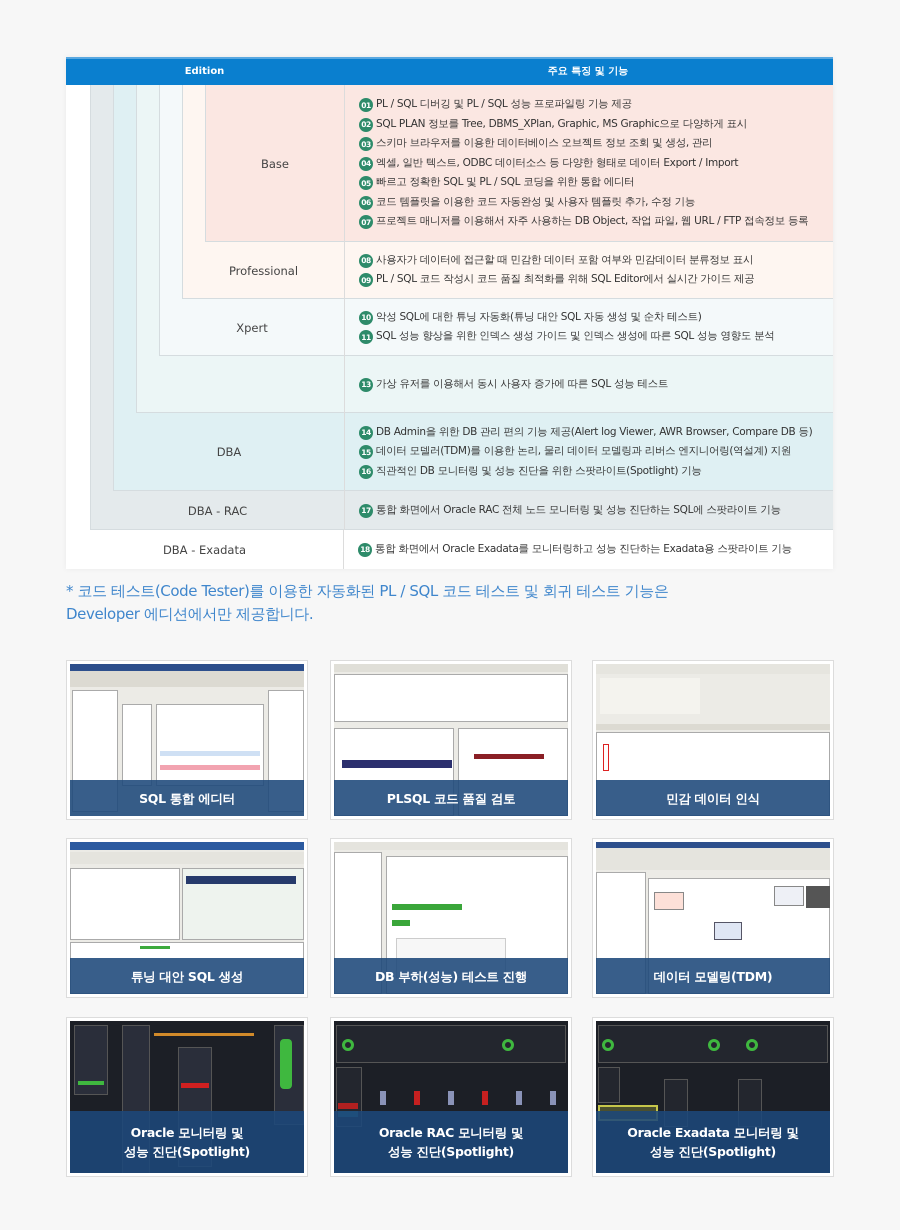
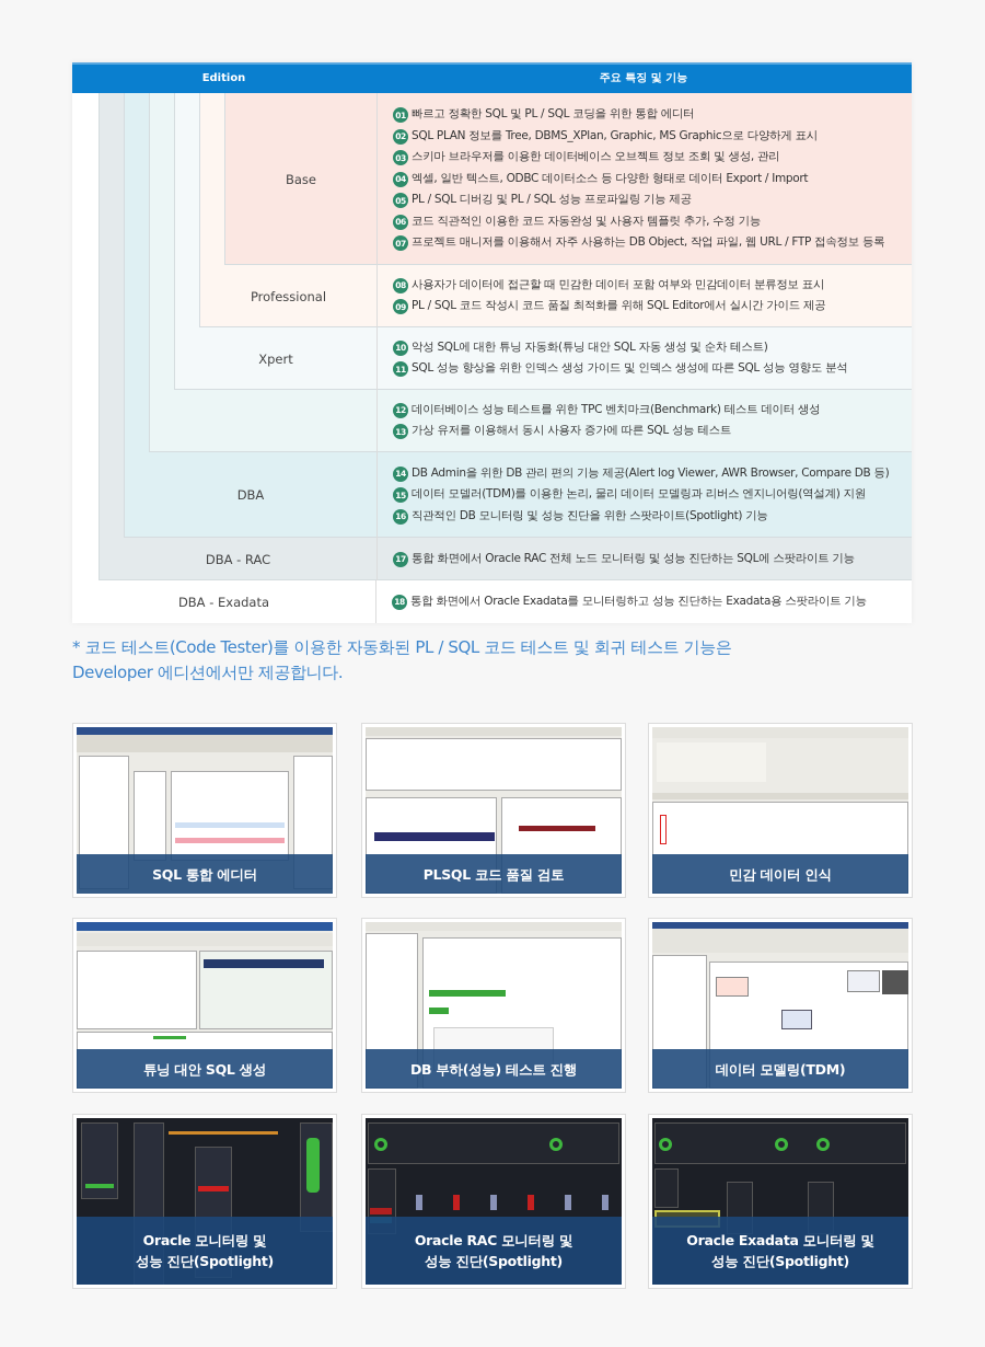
  Edition
  주요 특징 및 기능
  DBA - Exadata
  18
  통합 화면에서 Oracle Exadata를 모니터링하고 성능 진단하는 Exadata용 스팟라이트 기능
  DBA - RAC
  17
  통합 화면에서 Oracle RAC 전체 노드 모니터링 및 성능 진단하는 SQL에 스팟라이트 기능
  DBA
  14
  DB Admin을 위한 DB 관리 편의 기능 제공(Alert log Viewer, AWR Browser, Compare DB 등)
  15
  데이터 모델러(TDM)를 이용한 논리, 물리 데이터 모델링과 리버스 엔지니어링(역설계) 지원
  16
  직관적인 DB 모니터링 및 성능 진단을 위한 스팟라이트(Spotlight) 기능
+ 12
+ 데이터베이스 성능 테스트를 위한 TPC 벤치마크(Benchmark) 테스트 데이터 생성
  13
  가상 유저를 이용해서 동시 사용자 증가에 따른 SQL 성능 테스트
  Xpert
  10
  악성 SQL에 대한 튜닝 자동화(튜닝 대안 SQL 자동 생성 및 순차 테스트)
  11
  SQL 성능 향상을 위한 인덱스 생성 가이드 및 인덱스 생성에 따른 SQL 성능 영향도 분석
  Professional
  08
  사용자가 데이터에 접근할 때 민감한 데이터 포함 여부와 민감데이터 분류정보 표시
  09
  PL / SQL 코드 작성시 코드 품질 최적화를 위해 SQL Editor에서 실시간 가이드 제공
  Base
  01
- PL / SQL 디버깅 및 PL / SQL 성능 프로파일링 기능 제공
+ 빠르고 정확한 SQL 및 PL / SQL 코딩을 위한 통합 에디터
  02
  SQL PLAN 정보를 Tree, DBMS_XPlan, Graphic, MS Graphic으로 다양하게 표시
  03
  스키마 브라우저를 이용한 데이터베이스 오브젝트 정보 조회 및 생성, 관리
  04
  엑셀, 일반 텍스트, ODBC 데이터소스 등 다양한 형태로 데이터 Export / Import
  05
- 빠르고 정확한 SQL 및 PL / SQL 코딩을 위한 통합 에디터
+ PL / SQL 디버깅 및 PL / SQL 성능 프로파일링 기능 제공
  06
- 코드 템플릿을 이용한 코드 자동완성 및 사용자 템플릿 추가, 수정 기능
+ 코드 직관적인 이용한 코드 자동완성 및 사용자 템플릿 추가, 수정 기능
  07
  프로젝트 매니저를 이용해서 자주 사용하는 DB Object, 작업 파일, 웹 URL / FTP 접속정보 등록
  * 코드 테스트(Code Tester)를 이용한 자동화된 PL / SQL 코드 테스트 및 회귀 테스트 기능은
  Developer 에디션에서만 제공합니다.
  SQL 통합 에디터
  PLSQL 코드 품질 검토
  민감 데이터 인식
  튜닝 대안 SQL 생성
  DB 부하(성능) 테스트 진행
  데이터 모델링(TDM)
  Oracle 모니터링 및
  성능 진단(Spotlight)
  Oracle RAC 모니터링 및
  성능 진단(Spotlight)
  Oracle Exadata 모니터링 및
  성능 진단(Spotlight)
